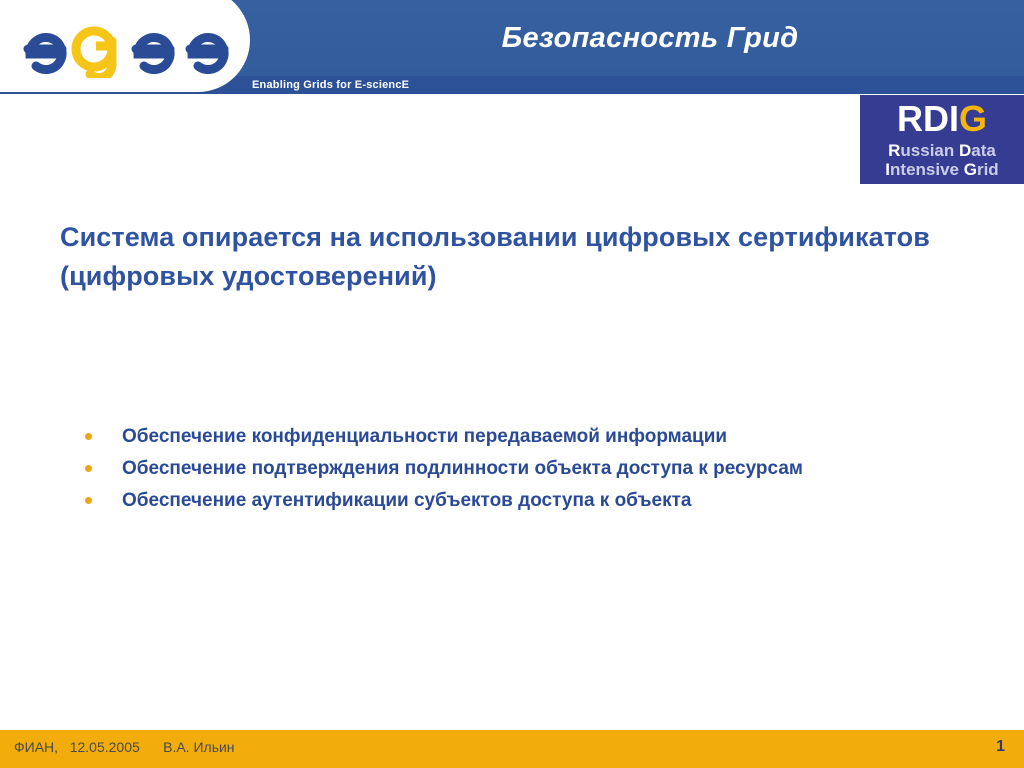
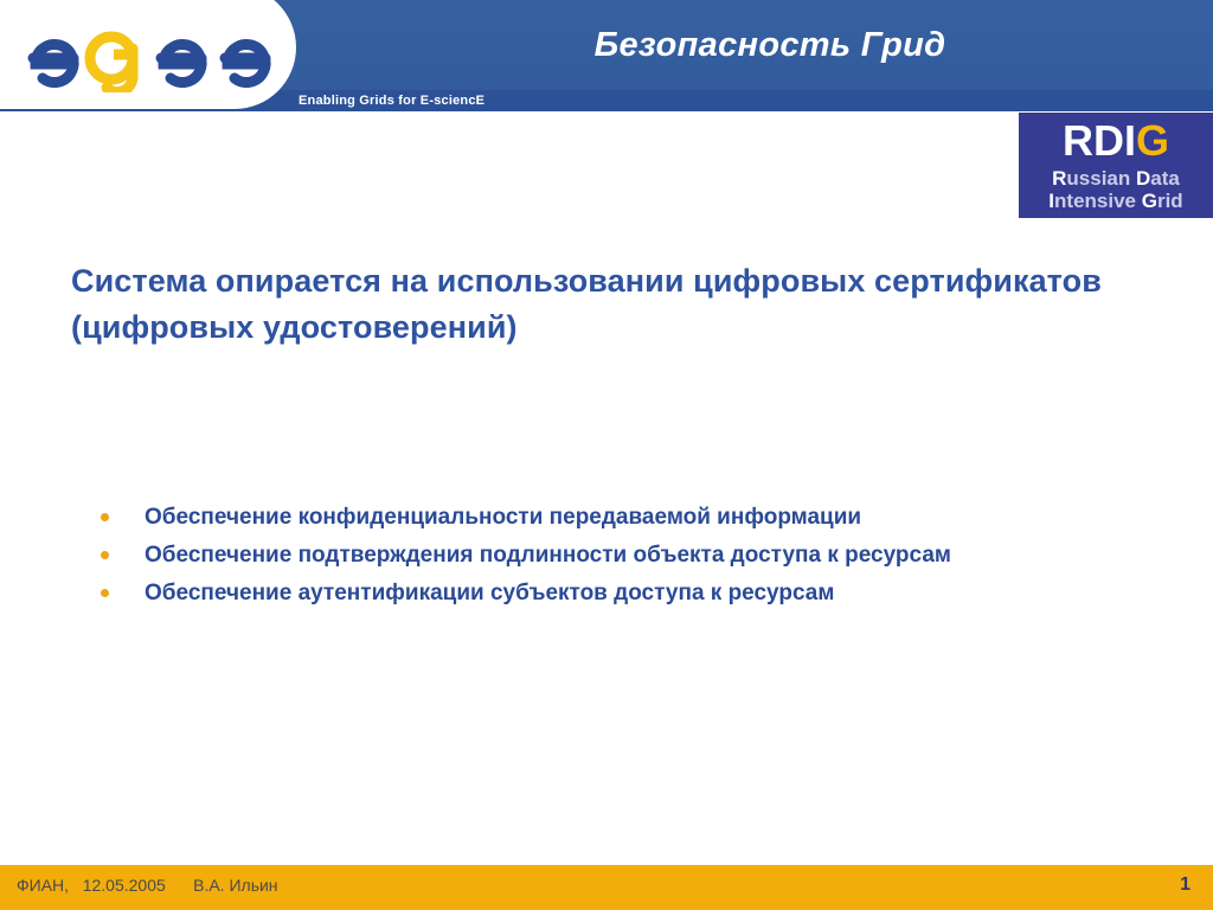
  Безопасность Грид
  Enabling Grids for E-sciencE
  RDIG
  Russian Data
  Intensive Grid
  Система опирается на использовании цифровых сертификатов (цифровых удостоверений)
  Обеспечение конфиденциальности передаваемой информации
  Обеспечение подтверждения подлинности объекта доступа к ресурсам
- Обеспечение аутентификации субъектов доступа к объекта
+ Обеспечение аутентификации субъектов доступа к ресурсам
  ФИАН, 12.05.2005 В.А. Ильин
  1
